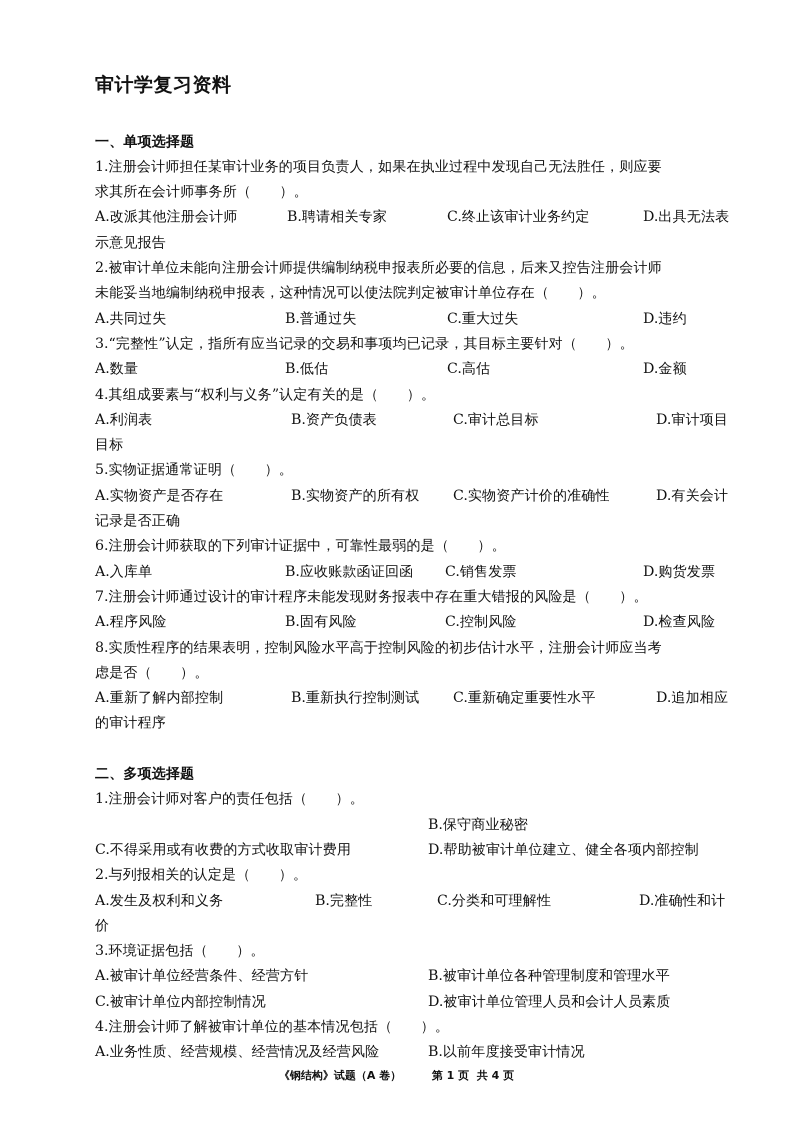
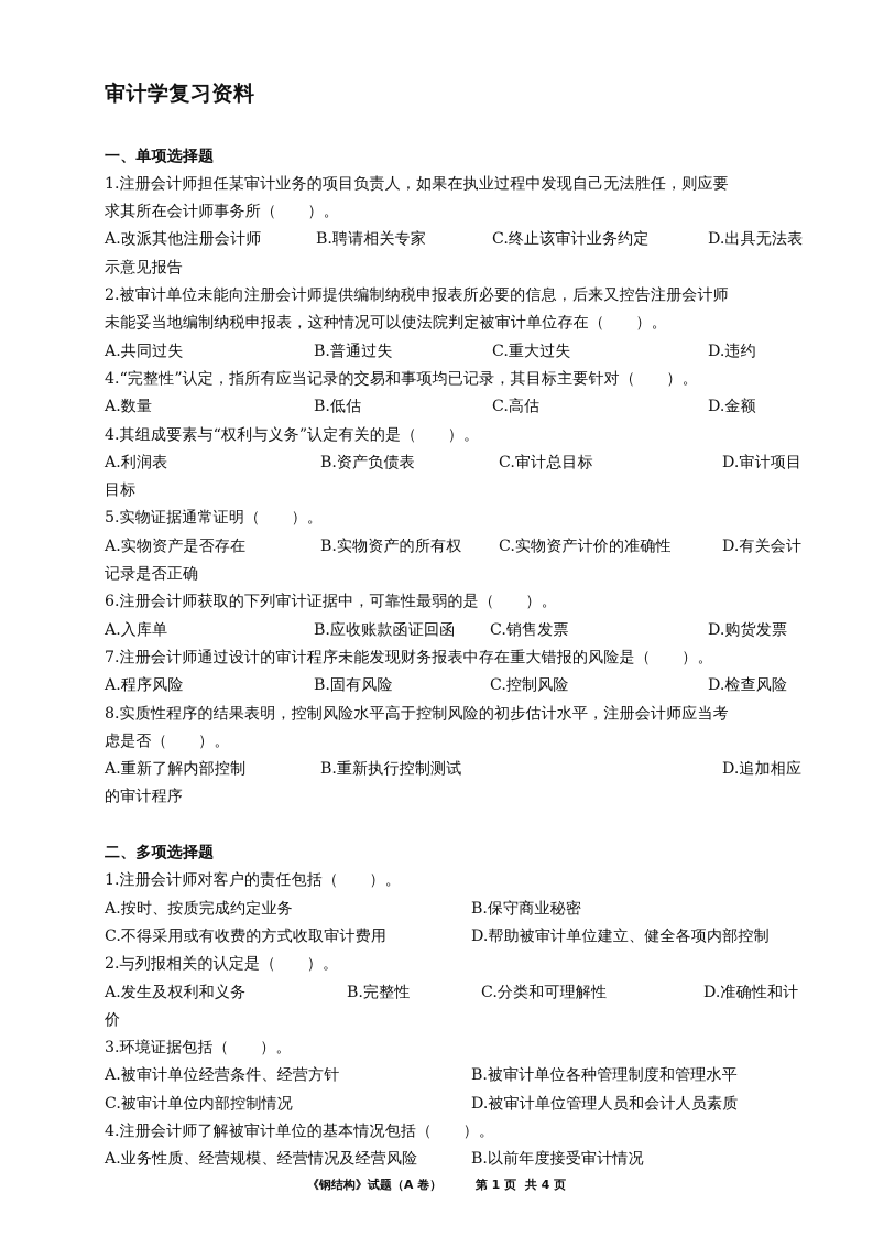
  审计学复习资料
  一、单项选择题
  1.注册会计师担任某审计业务的项目负责人，如果在执业过程中发现自己无法胜任，则应要
  求其所在会计师事务所（ ）。
  A.改派其他注册会计师
  B.聘请相关专家
  C.终止该审计业务约定
  D.出具无法表
  示意见报告
  2.被审计单位未能向注册会计师提供编制纳税申报表所必要的信息，后来又控告注册会计师
  未能妥当地编制纳税申报表，这种情况可以使法院判定被审计单位存在（ ）。
  A.共同过失
  B.普通过失
  C.重大过失
  D.违约
- 3.“完整性”认定，指所有应当记录的交易和事项均已记录，其目标主要针对（ ）。
+ 4.“完整性”认定，指所有应当记录的交易和事项均已记录，其目标主要针对（ ）。
  A.数量
  B.低估
  C.高估
  D.金额
  4.其组成要素与“权利与义务”认定有关的是（ ）。
  A.利润表
  B.资产负债表
  C.审计总目标
  D.审计项目
  目标
  5.实物证据通常证明（ ）。
  A.实物资产是否存在
  B.实物资产的所有权
  C.实物资产计价的准确性
  D.有关会计
  记录是否正确
  6.注册会计师获取的下列审计证据中，可靠性最弱的是（ ）。
  A.入库单
  B.应收账款函证回函
  C.销售发票
  D.购货发票
  7.注册会计师通过设计的审计程序未能发现财务报表中存在重大错报的风险是（ ）。
  A.程序风险
  B.固有风险
  C.控制风险
  D.检查风险
  8.实质性程序的结果表明，控制风险水平高于控制风险的初步估计水平，注册会计师应当考
  虑是否（ ）。
  A.重新了解内部控制
  B.重新执行控制测试
- C.重新确定重要性水平
  D.追加相应
  的审计程序
  二、多项选择题
  1.注册会计师对客户的责任包括（ ）。
+ A.按时、按质完成约定业务
  B.保守商业秘密
  C.不得采用或有收费的方式收取审计费用
  D.帮助被审计单位建立、健全各项内部控制
  2.与列报相关的认定是（ ）。
  A.发生及权利和义务
  B.完整性
  C.分类和可理解性
  D.准确性和计
  价
  3.环境证据包括（ ）。
  A.被审计单位经营条件、经营方针
  B.被审计单位各种管理制度和管理水平
  C.被审计单位内部控制情况
  D.被审计单位管理人员和会计人员素质
  4.注册会计师了解被审计单位的基本情况包括（ ）。
  A.业务性质、经营规模、经营情况及经营风险
  B.以前年度接受审计情况
  《钢结构》试题（A 卷） 第 1 页 共 4 页
